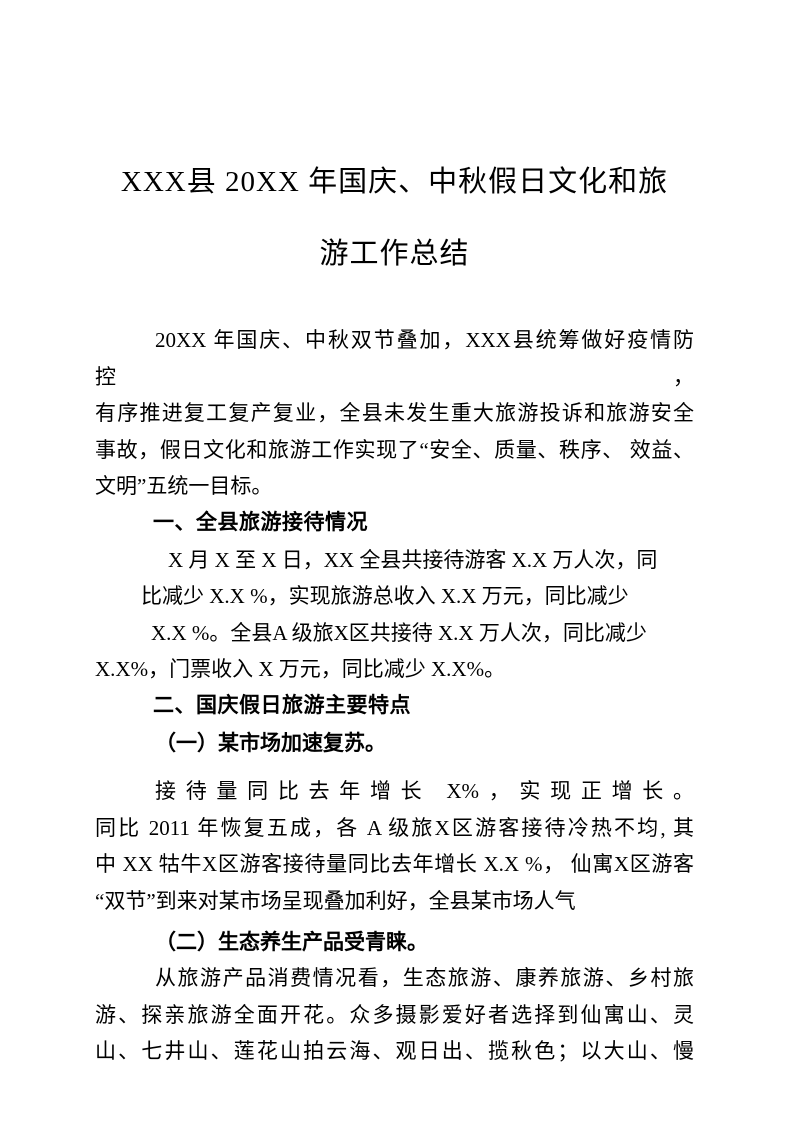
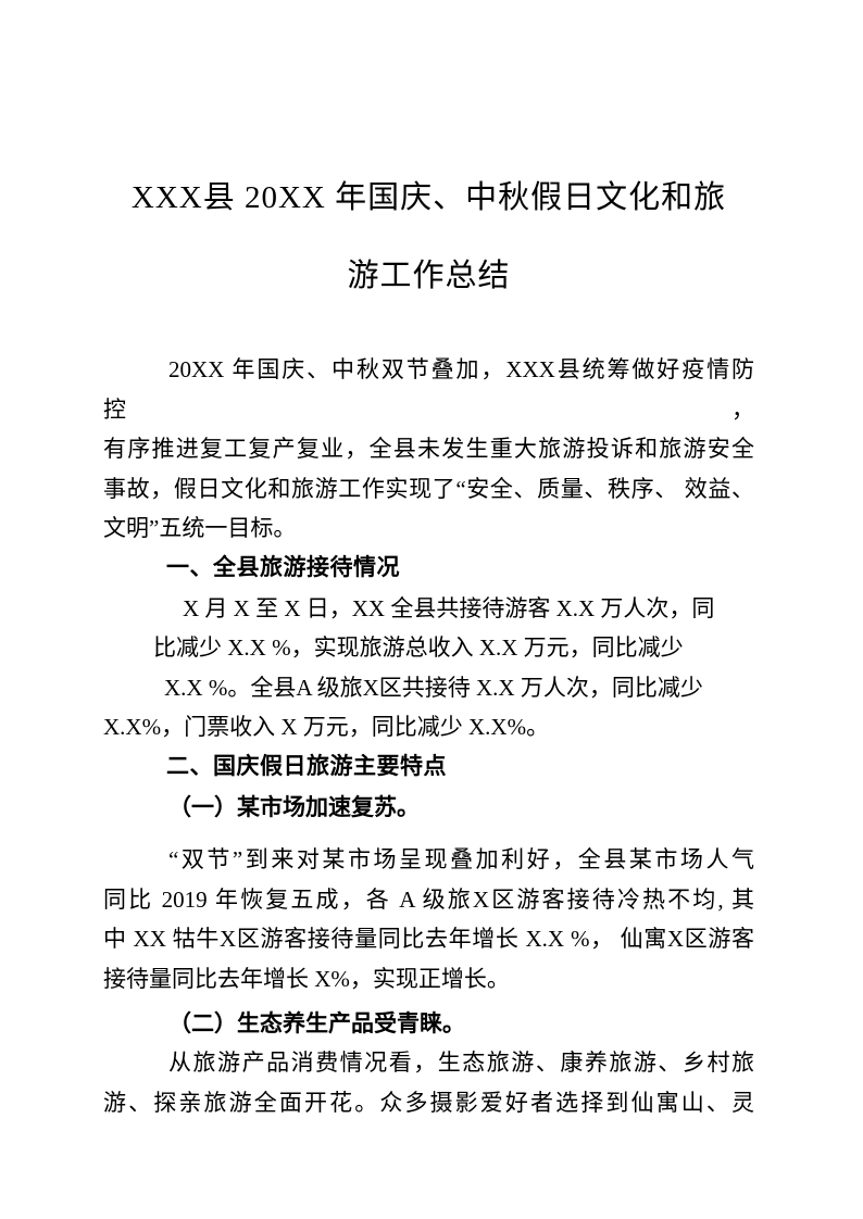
  XXX县 20XX 年国庆、中秋假日文化和旅
  游工作总结
  20XX 年国庆、中秋双节叠加，XXX县统筹做好疫情防控，
  有序推进复工复产复业，全县未发生重大旅游投诉和旅游安全
  事故，假日文化和旅游工作实现了“安全、质量、秩序、 效益、
  文明”五统一目标。
  一、全县旅游接待情况
  X 月 X 至 X 日，XX 全县共接待游客 X.X 万人次，同
  比减少 X.X %，实现旅游总收入 X.X 万元，同比减少
  X.X %。全县A 级旅X区共接待 X.X 万人次，同比减少
  X.X%，门票收入 X 万元，同比减少 X.X%。
  二、国庆假日旅游主要特点
  （一）某市场加速复苏。
- 接待量同比去年增长 X%，实现正增长。
+ “双节”到来对某市场呈现叠加利好，全县某市场人气
- 同比 2011 年恢复五成，各 A 级旅X区游客接待冷热不均, 其
+ 同比 2019 年恢复五成，各 A 级旅X区游客接待冷热不均, 其
  中 XX 牯牛X区游客接待量同比去年增长 X.X %， 仙寓X区游客
- “双节”到来对某市场呈现叠加利好，全县某市场人气
+ 接待量同比去年增长 X%，实现正增长。
  （二）生态养生产品受青睐。
  从旅游产品消费情况看，生态旅游、康养旅游、乡村旅
  游、探亲旅游全面开花。众多摄影爱好者选择到仙寓山、灵
- 山、七井山、莲花山拍云海、观日出、揽秋色；以大山、慢
